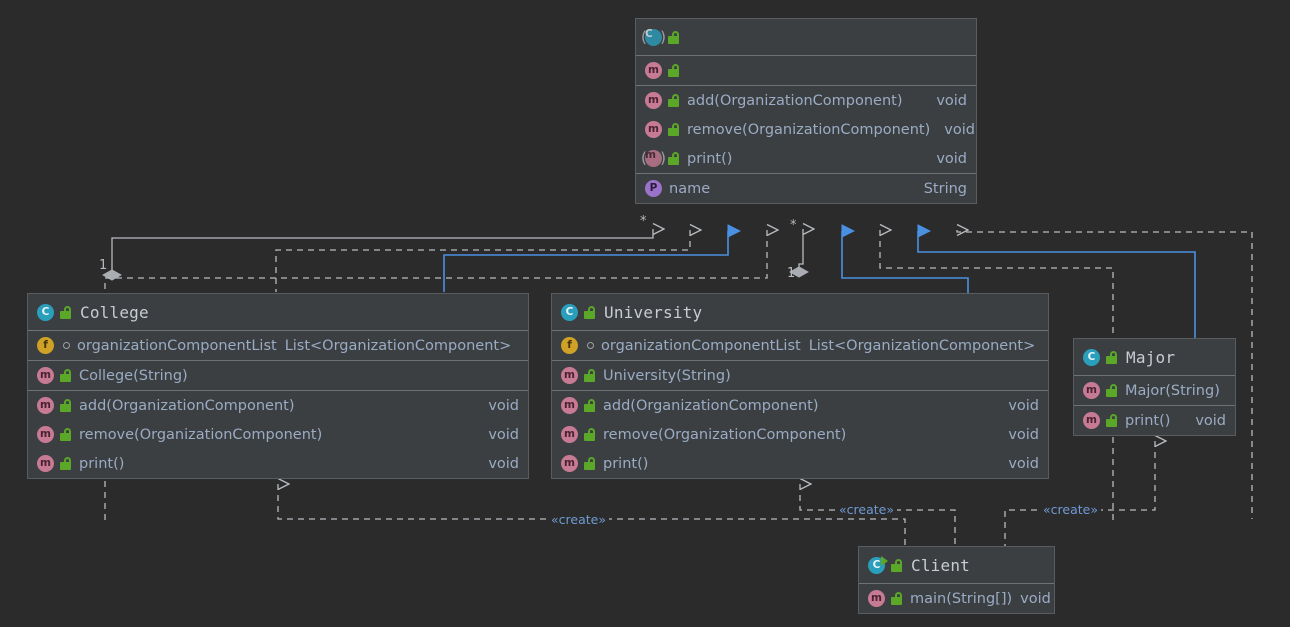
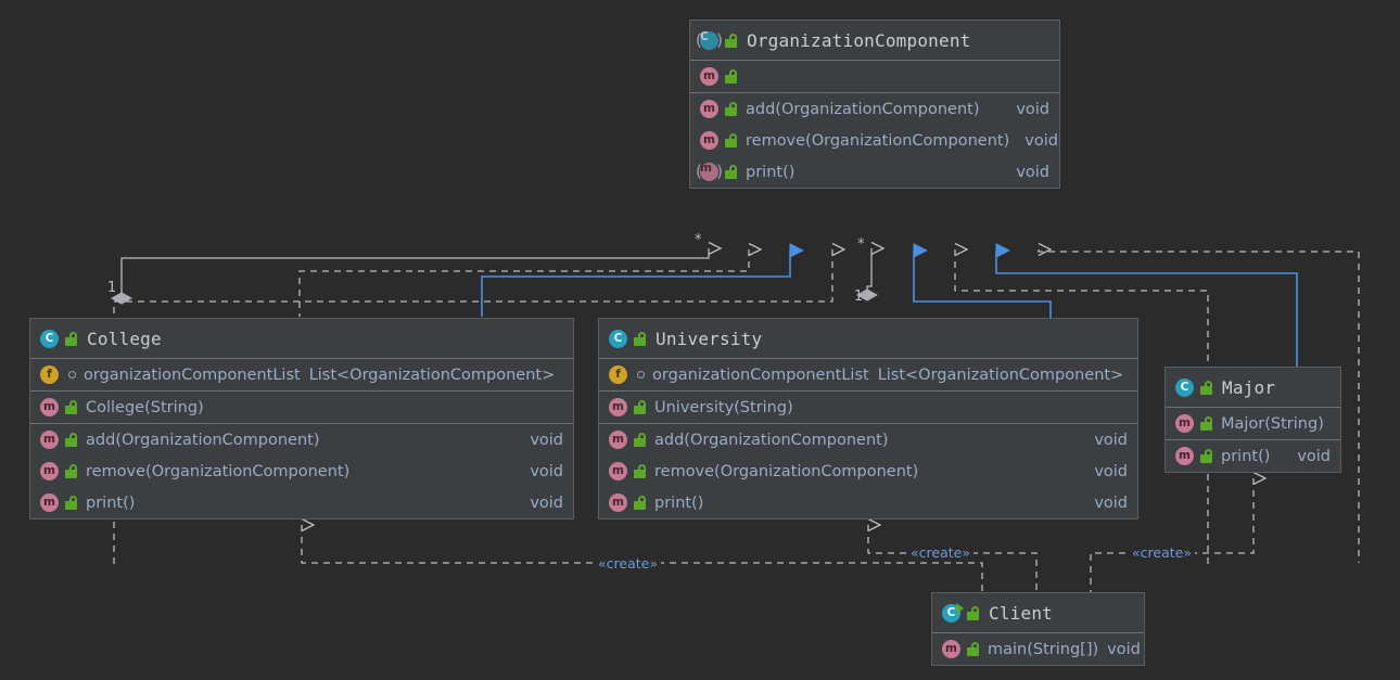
  C
+ OrganizationComponent
  m
  m
  add(OrganizationComponent)
  void
  m
  remove(OrganizationComponent)
  void
  m
  print()
  void
- P
- name
- String
  C
  College
  f
  organizationComponentList
  List<OrganizationComponent>
  m
  College(String)
  m
  add(OrganizationComponent)
  void
  m
  remove(OrganizationComponent)
  void
  m
  print()
  void
  C
  University
  f
  organizationComponentList
  List<OrganizationComponent>
  m
  University(String)
  m
  add(OrganizationComponent)
  void
  m
  remove(OrganizationComponent)
  void
  m
  print()
  void
  C
  Major
  m
  Major(String)
  m
  print()
  void
  C
  Client
  m
  main(String[])
  void
  *
  *
  1
  1
  «create»
  «create»
  «create»
